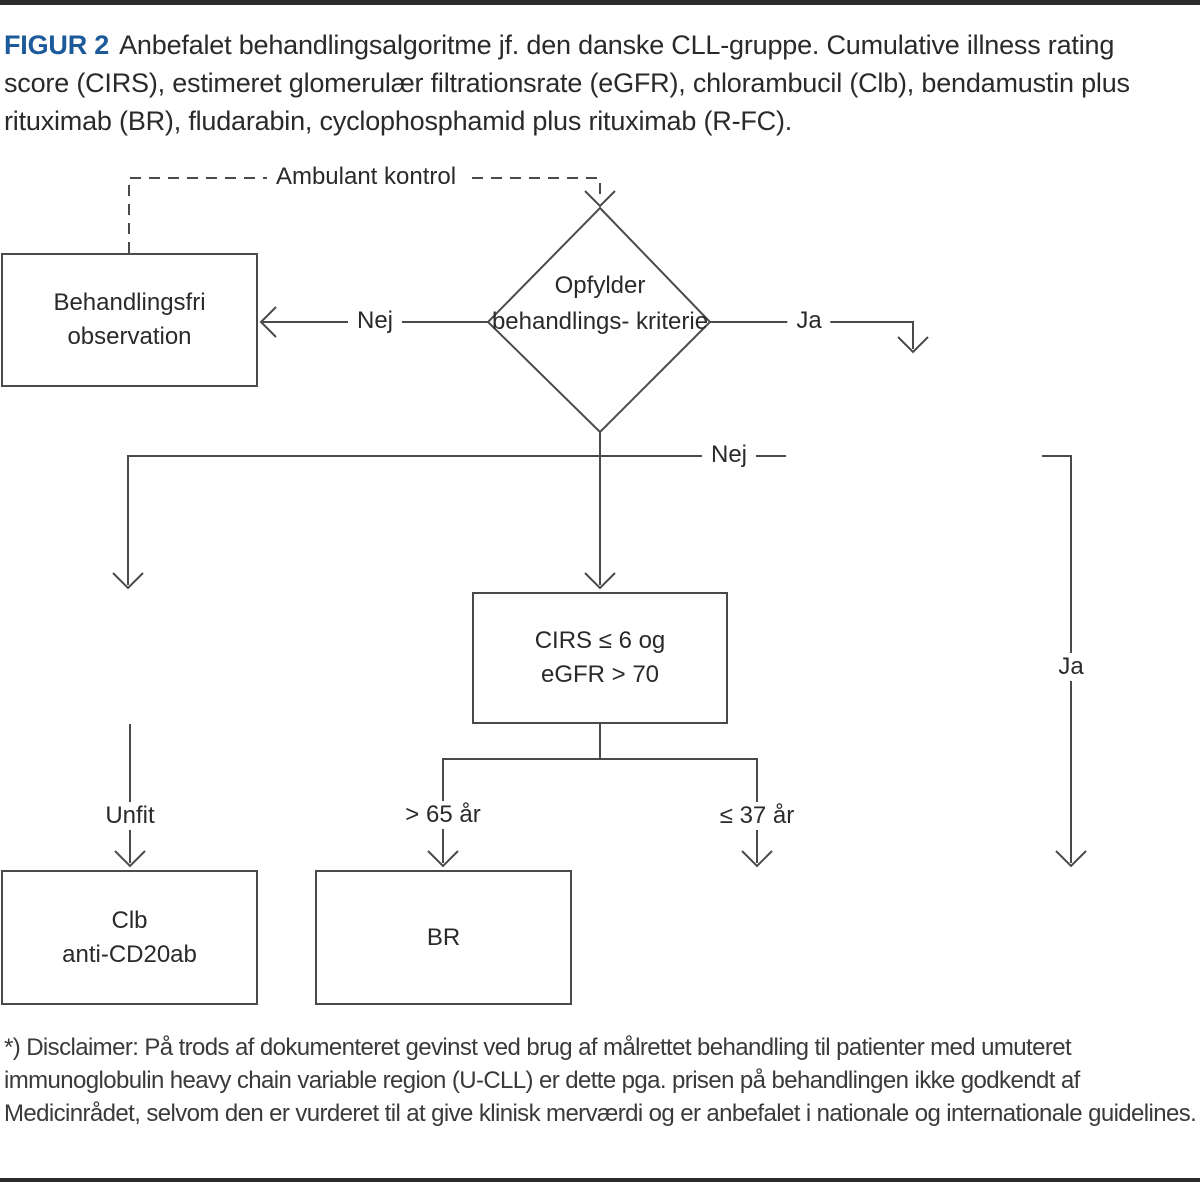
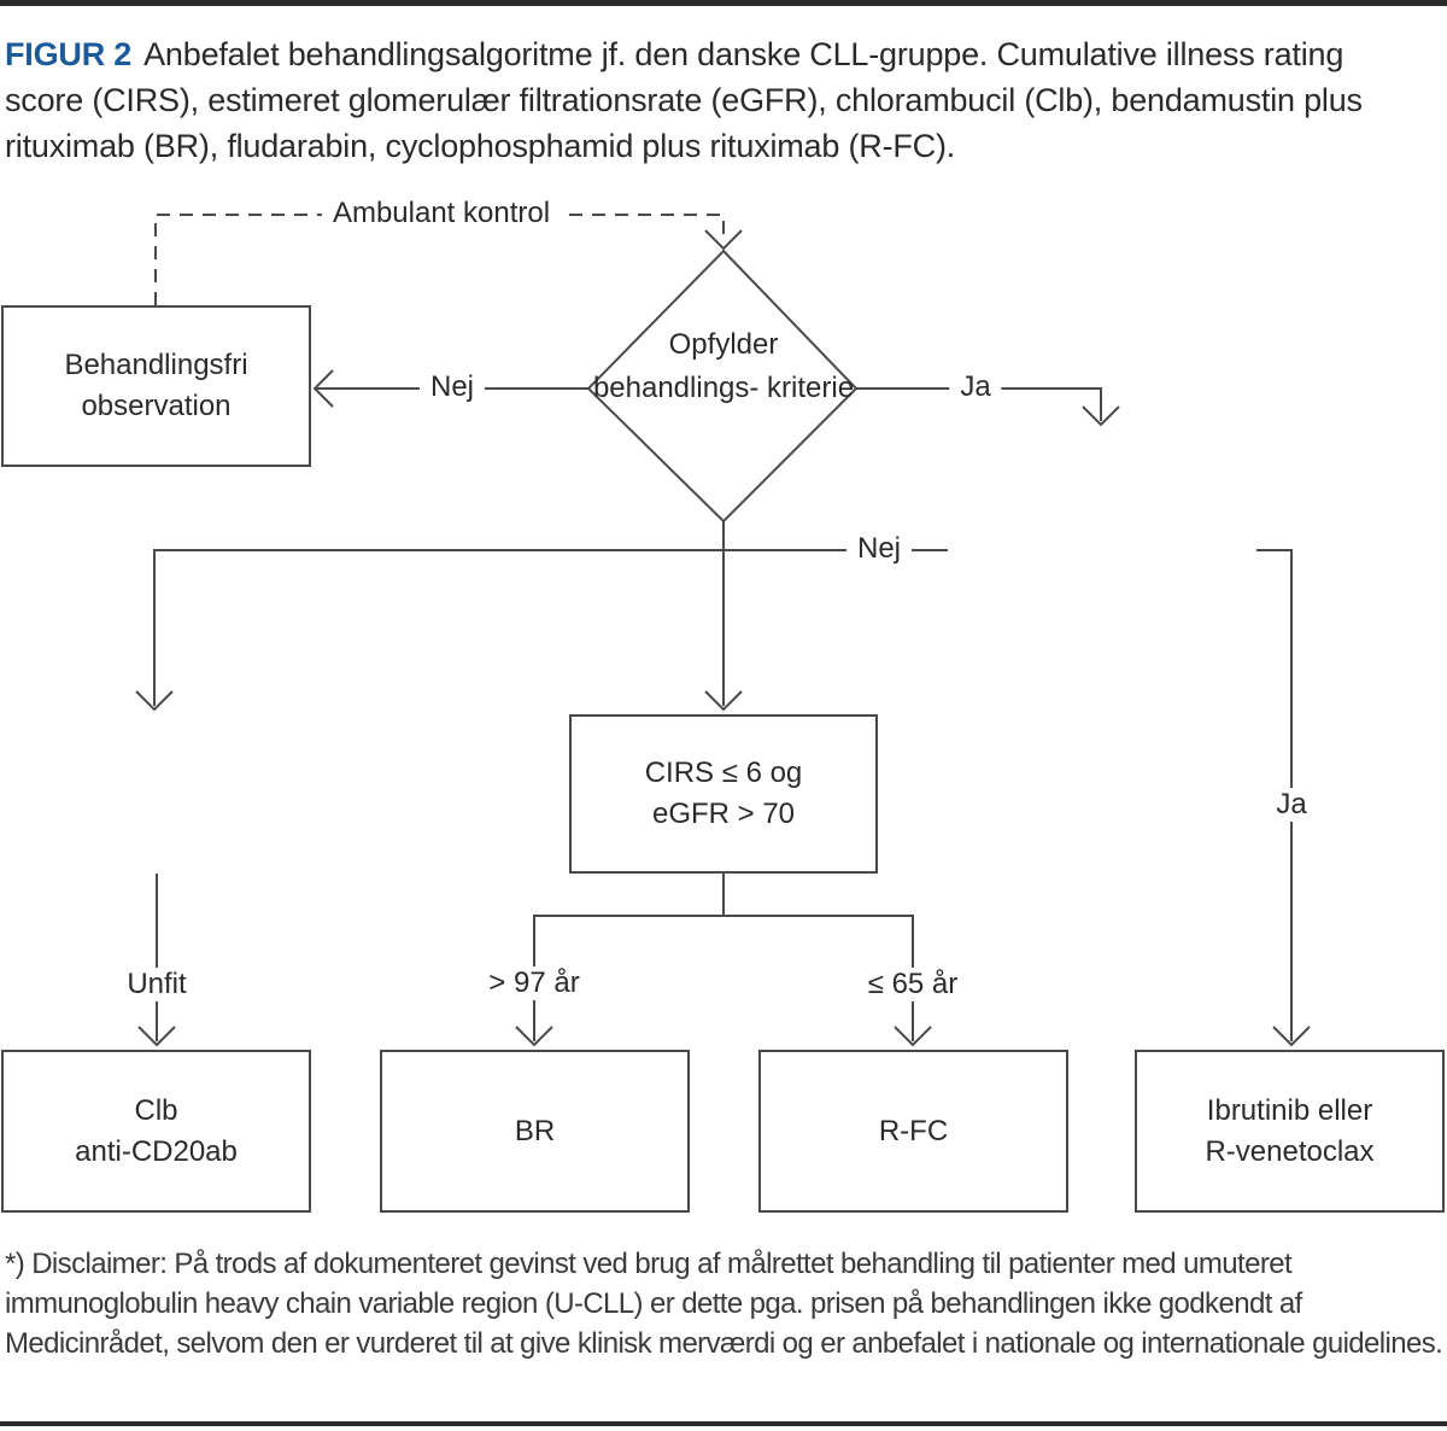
  FIGUR 2 Anbefalet behandlingsalgoritme jf. den danske CLL-gruppe. Cumulative illness rating score (CIRS), estimeret glomerulær filtrationsrate (eGFR), chlorambucil (Clb), bendamustin plus rituximab (BR), fludarabin, cyclophosphamid plus rituximab (R-FC).
  Ambulant kontrol
  Nej
  Ja
  Nej
  Ja
  Unfit
- > 65 år
+ > 97 år
- ≤ 37 år
+ ≤ 65 år
  Opfylder behandlings- kriterie
  Behandlingsfri
  observation
  CIRS ≤ 6 og
  eGFR > 70
  Clb
  anti-CD20ab
  BR
+ R-FC
+ Ibrutinib eller
+ R-venetoclax
  *) Disclaimer: På trods af dokumenteret gevinst ved brug af målrettet behandling til patienter med umuteret immunoglobulin heavy chain variable region (U-CLL) er dette pga. prisen på behandlingen ikke godkendt af Medicinrådet, selvom den er vurderet til at give klinisk merværdi og er anbefalet i nationale og internationale guidelines.
